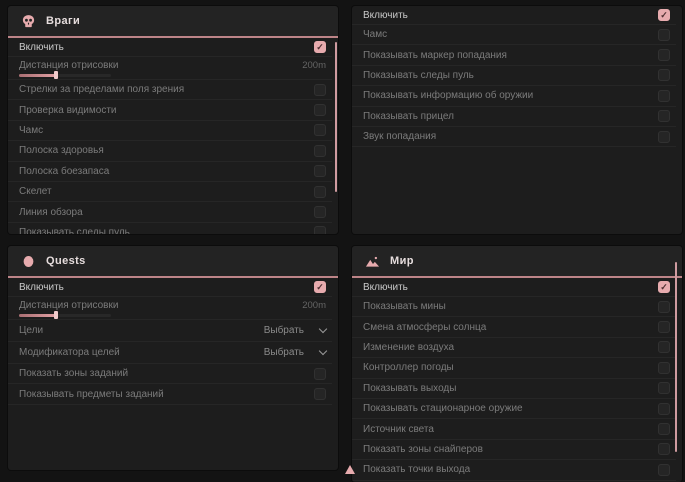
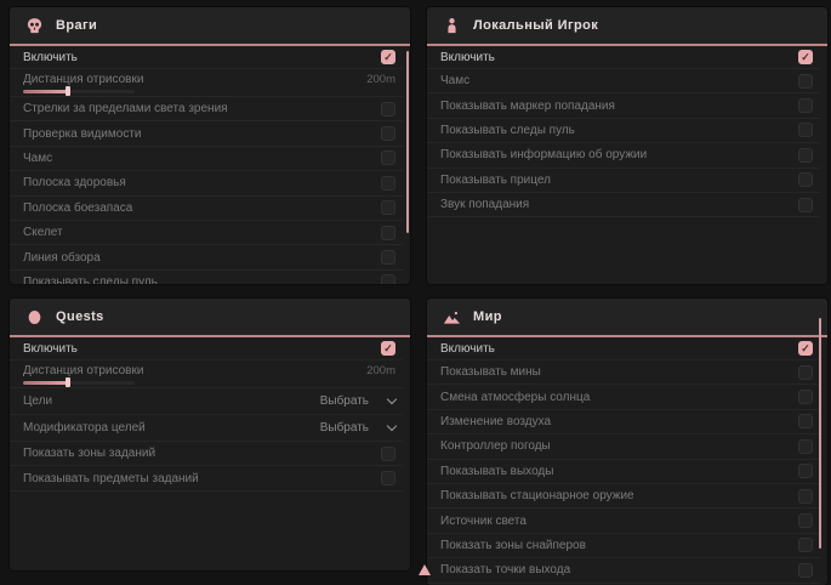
  Враги
  Включить
  ✓
  Дистанция отрисовки
  200m
- Стрелки за пределами поля зрения
+ Стрелки за пределами света зрения
  Проверка видимости
  Чамс
  Полоска здоровья
  Полоска боезапаса
  Скелет
  Линия обзора
  Показывать следы пуль
+ Локальный Игрок
  Включить
  ✓
  Чамс
  Показывать маркер попадания
  Показывать следы пуль
  Показывать информацию об оружии
  Показывать прицел
  Звук попадания
  Quests
  Включить
  ✓
  Дистанция отрисовки
  200m
  Цели
  Выбрать
  Модификатора целей
  Выбрать
  Показать зоны заданий
  Показывать предметы заданий
  Мир
  Включить
  ✓
  Показывать мины
  Смена атмосферы солнца
  Изменение воздуха
  Контроллер погоды
  Показывать выходы
  Показывать стационарное оружие
  Источник света
  Показать зоны снайперов
  Показать точки выхода
